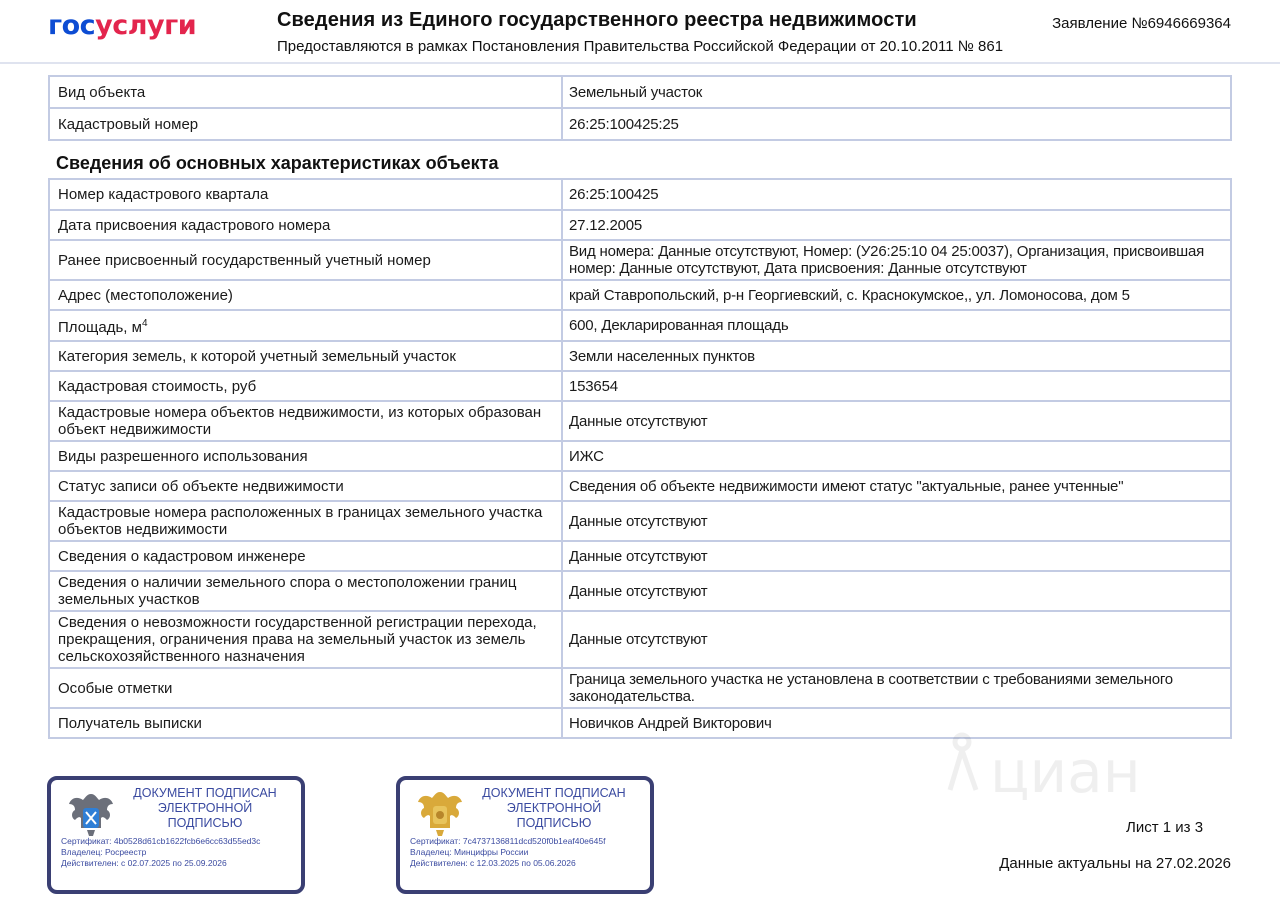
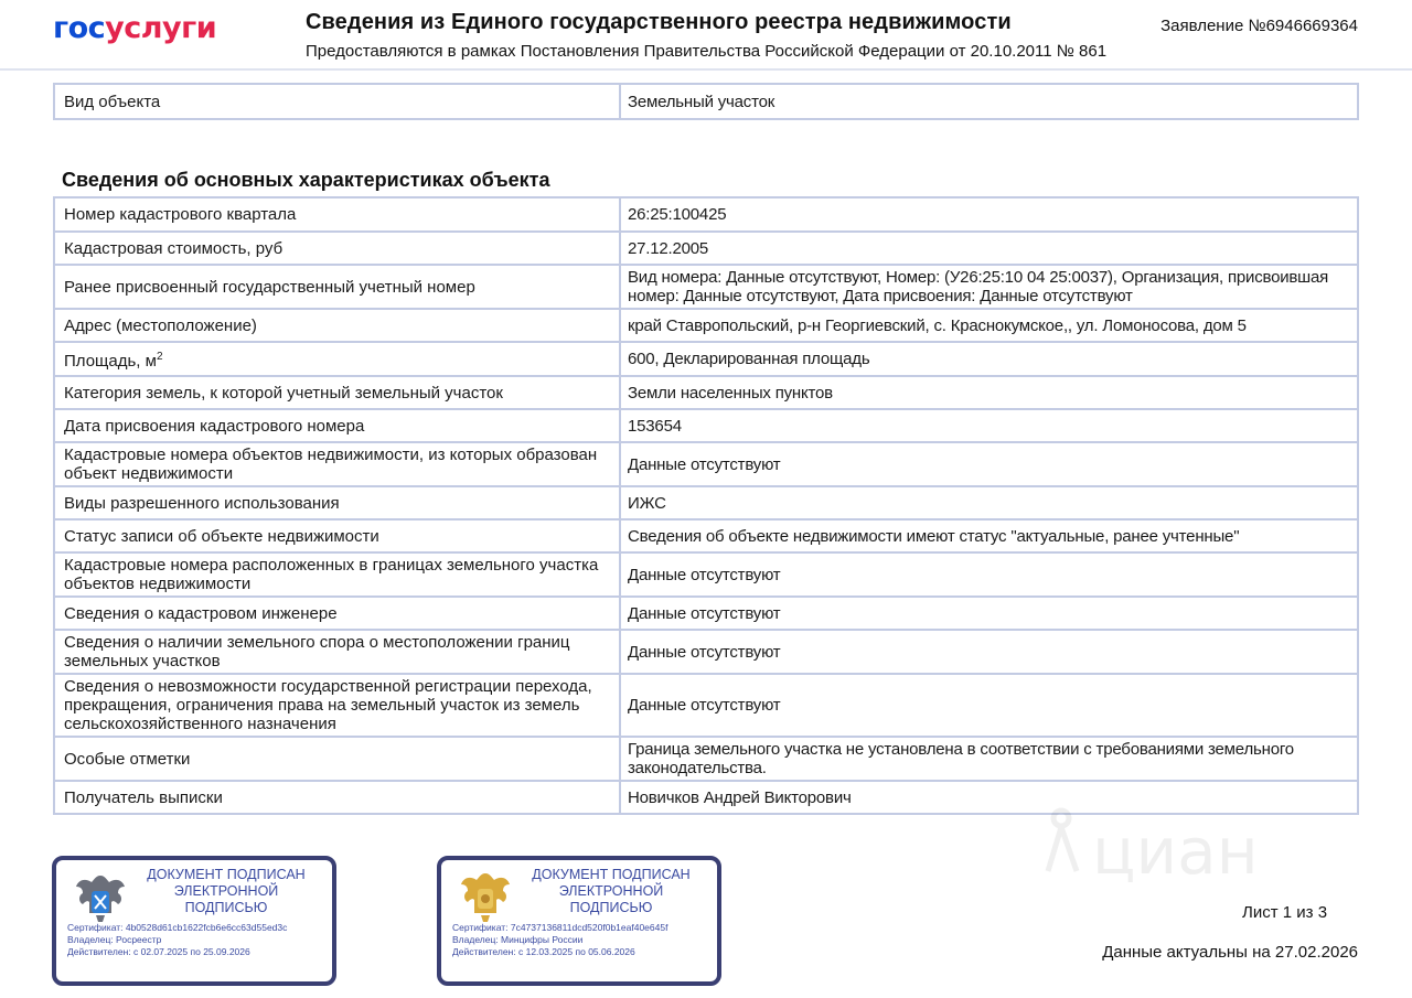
  госуслуги
  Сведения из Единого государственного реестра недвижимости
  Предоставляются в рамках Постановления Правительства Российской Федерации от 20.10.2011 № 861
  Заявление №6946669364
  Вид объекта	Земельный участок
- Кадастровый номер	26:25:100425:25
  Сведения об основных характеристиках объекта
  Номер кадастрового квартала	26:25:100425
- Дата присвоения кадастрового номера	27.12.2005
+ Кадастровая стоимость, руб	27.12.2005
  Ранее присвоенный государственный учетный номер	Вид номера: Данные отсутствуют, Номер: (У26:25:10 04 25:0037), Организация, присвоившая номер: Данные отсутствуют, Дата присвоения: Данные отсутствуют
  Адрес (местоположение)	край Ставропольский, р-н Георгиевский, с. Краснокумское,, ул. Ломоносова, дом 5
- Площадь, м4	600, Декларированная площадь
+ Площадь, м2	600, Декларированная площадь
  Категория земель, к которой учетный земельный участок	Земли населенных пунктов
- Кадастровая стоимость, руб	153654
+ Дата присвоения кадастрового номера	153654
  Кадастровые номера объектов недвижимости, из которых образован объект недвижимости	Данные отсутствуют
  Виды разрешенного использования	ИЖС
  Статус записи об объекте недвижимости	Сведения об объекте недвижимости имеют статус "актуальные, ранее учтенные"
  Кадастровые номера расположенных в границах земельного участка объектов недвижимости	Данные отсутствуют
  Сведения о кадастровом инженере	Данные отсутствуют
  Сведения о наличии земельного спора о местоположении границ земельных участков	Данные отсутствуют
  Сведения о невозможности государственной регистрации перехода, прекращения, ограничения права на земельный участок из земель сельскохозяйственного назначения	Данные отсутствуют
  Особые отметки	Граница земельного участка не установлена в соответствии с требованиями земельного законодательства.
  Получатель выписки	Новичков Андрей Викторович
  циан
  ДОКУМЕНТ ПОДПИСАН
  ЭЛЕКТРОННОЙ
  ПОДПИСЬЮ
  Сертификат: 4b0528d61cb1622fcb6e6cc63d55ed3c
  Владелец: Росреестр
  Действителен: с 02.07.2025 по 25.09.2026
  ДОКУМЕНТ ПОДПИСАН
  ЭЛЕКТРОННОЙ
  ПОДПИСЬЮ
  Сертификат: 7c4737136811dcd520f0b1eaf40e645f
  Владелец: Минцифры России
  Действителен: с 12.03.2025 по 05.06.2026
  Лист 1 из 3
  Данные актуальны на 27.02.2026
